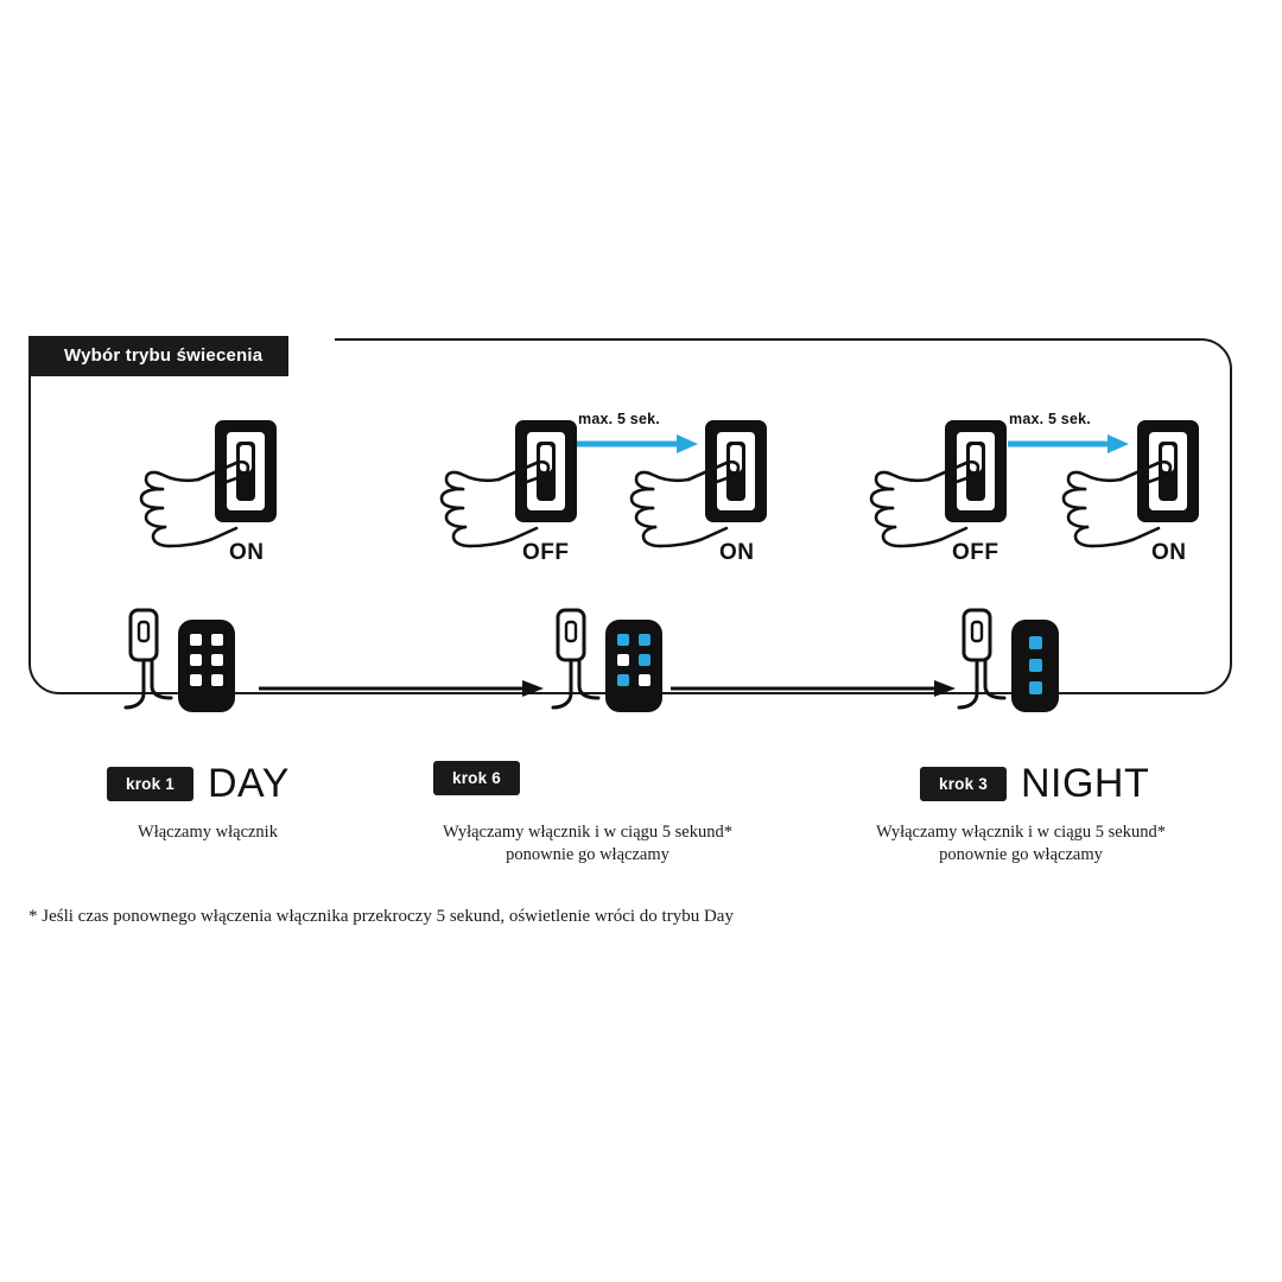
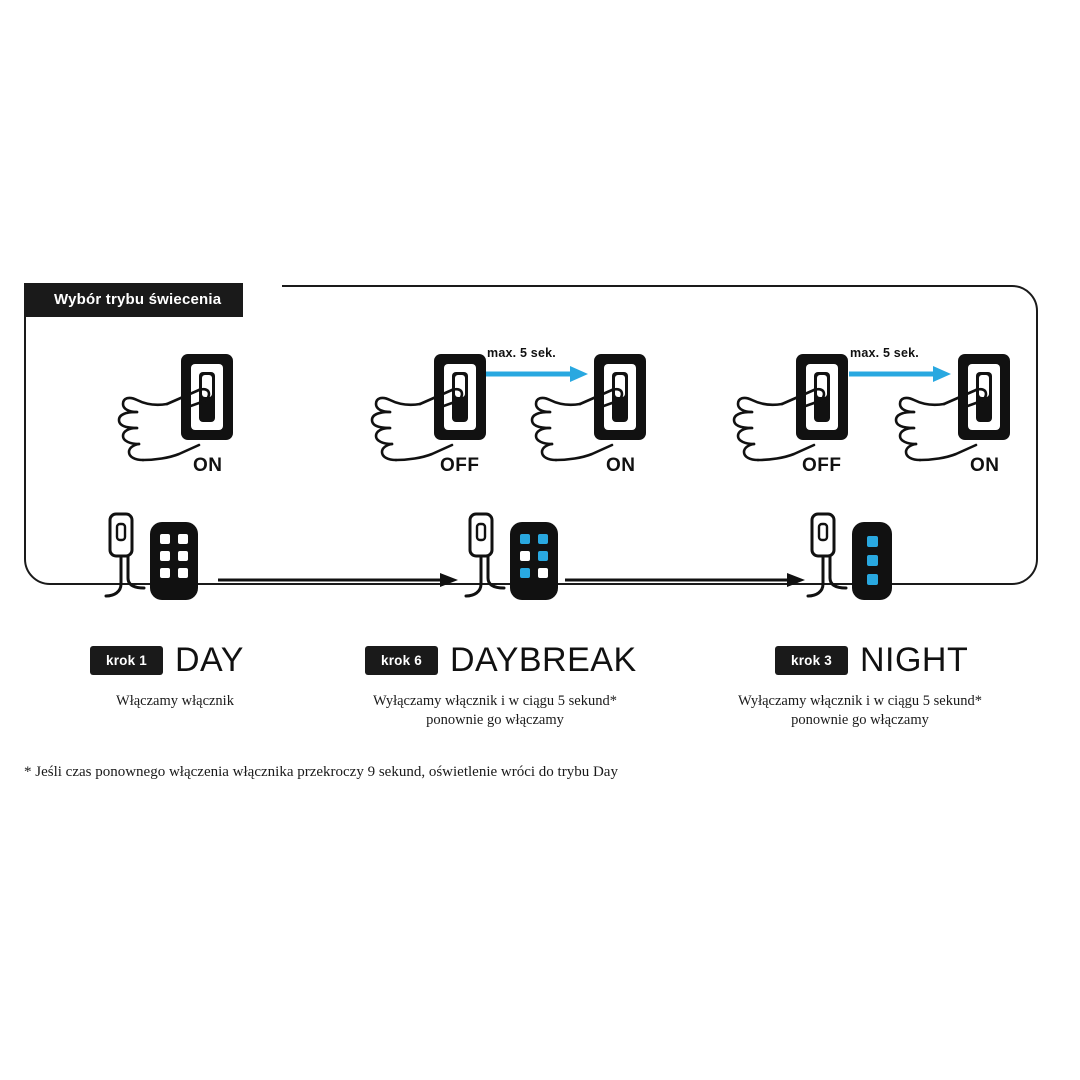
  Wybór trybu świecenia
  ON
  OFF
  max. 5 sek.
  ON
  OFF
  max. 5 sek.
  ON
  krok 1
  DAY
  krok 6
+ DAYBREAK
  krok 3
  NIGHT
  Włączamy włącznik
  Wyłączamy włącznik i w ciągu 5 sekund*
  ponownie go włączamy
  Wyłączamy włącznik i w ciągu 5 sekund*
  ponownie go włączamy
- * Jeśli czas ponownego włączenia włącznika przekroczy 5 sekund, oświetlenie wróci do trybu Day
+ * Jeśli czas ponownego włączenia włącznika przekroczy 9 sekund, oświetlenie wróci do trybu Day
